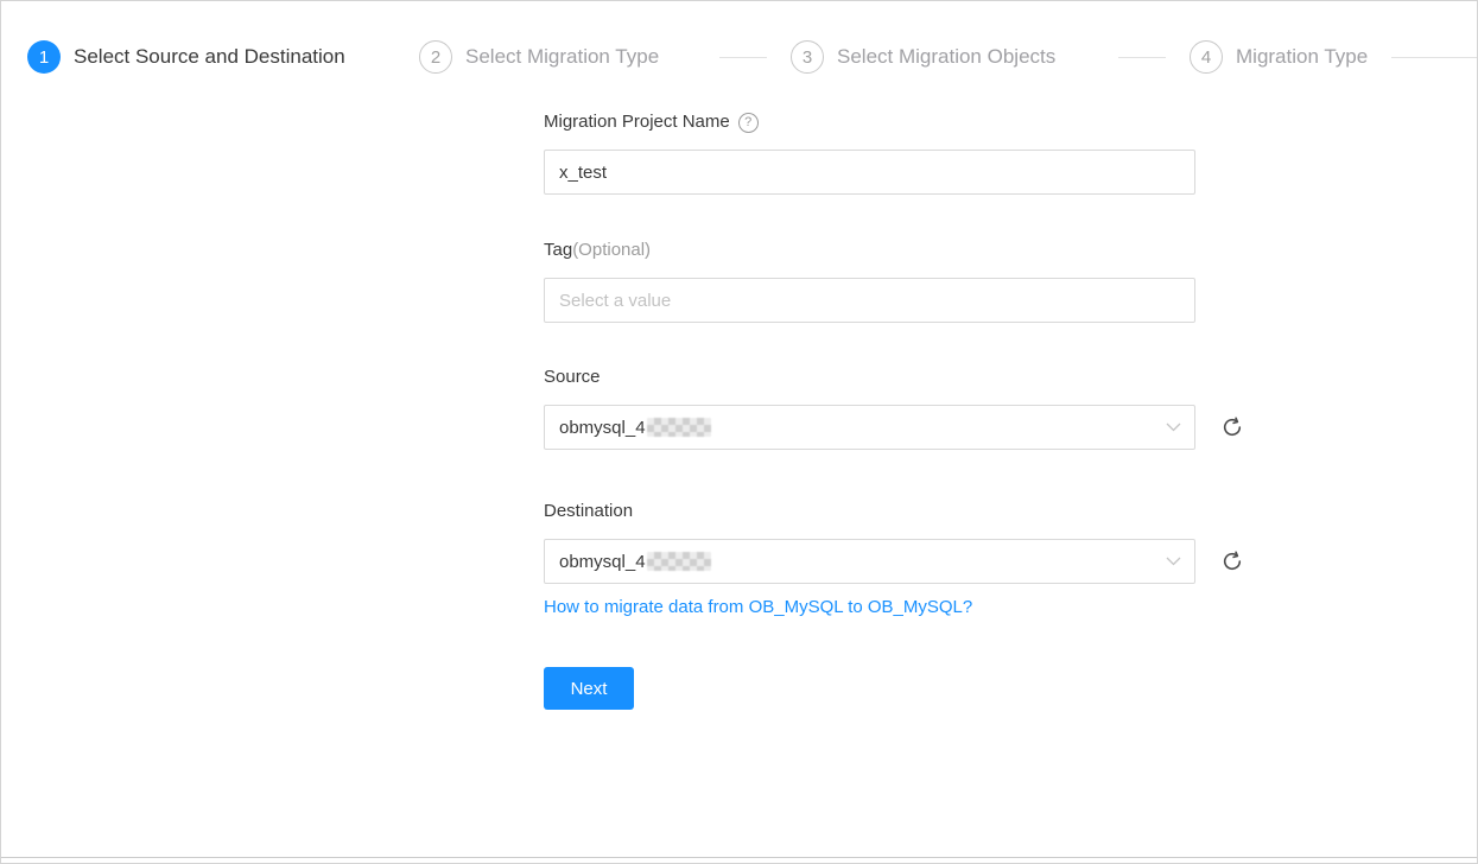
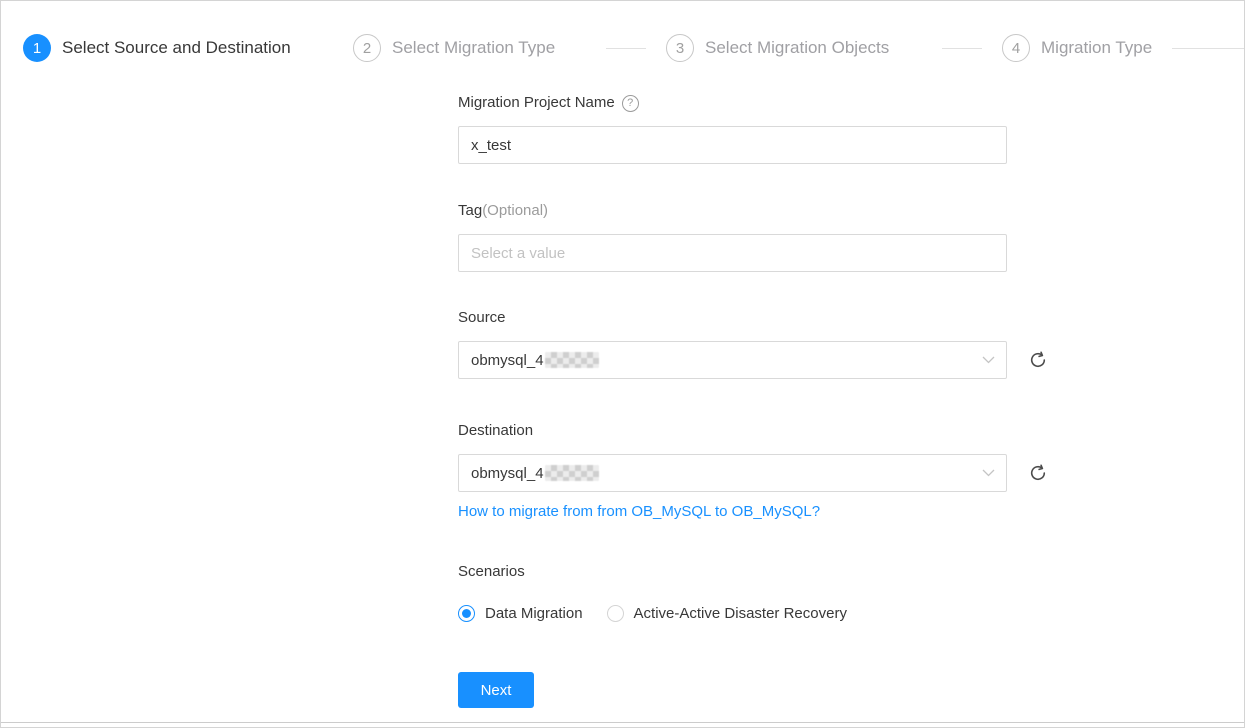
  1
  Select Source and Destination
  2
  Select Migration Type
  3
  Select Migration Objects
  4
  Migration Type
  Migration Project Name
  ?
  x_test
  Tag
  (Optional)
  Select a value
  Source
  obmysql_4
  Destination
  obmysql_4
- How to migrate data from OB_MySQL to OB_MySQL?
+ How to migrate from from OB_MySQL to OB_MySQL?
+ Scenarios
+ Data Migration
+ Active-Active Disaster Recovery
  Next
